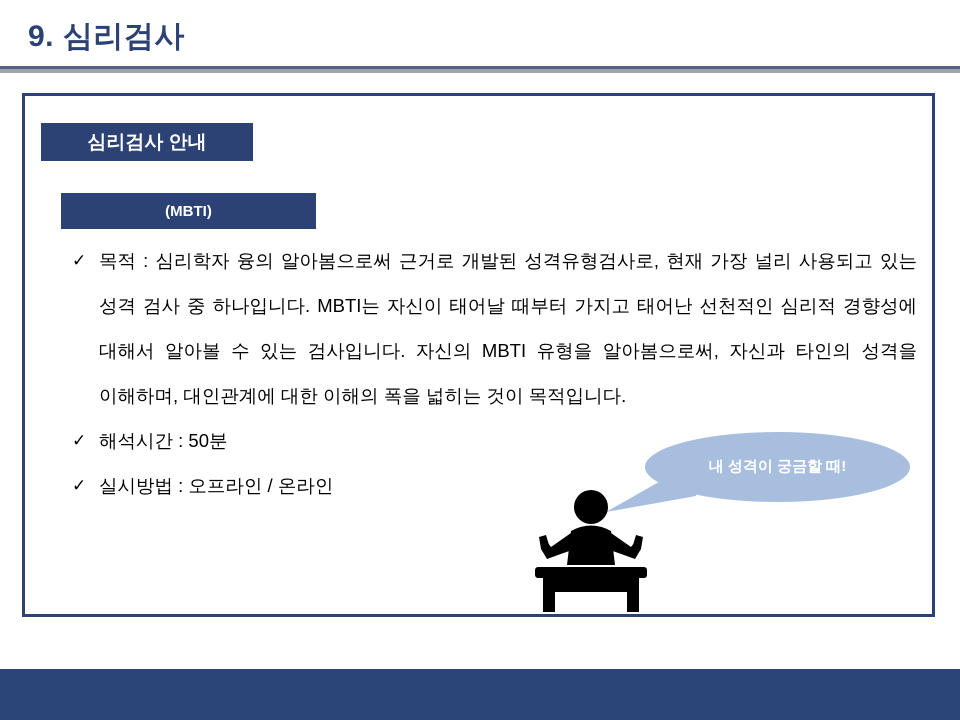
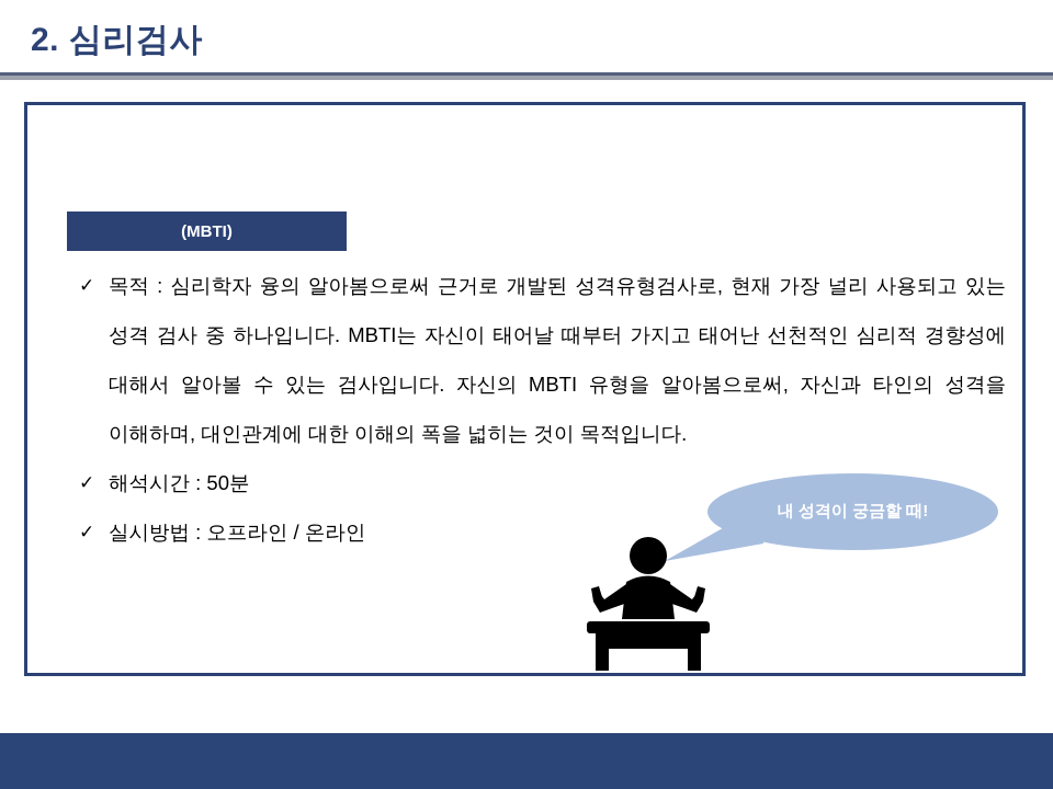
- 9. 심리검사
+ 2. 심리검사
- 심리검사 안내
  (MBTI)
  ✓
  목적 : 심리학자 융의 알아봄으로써 근거로 개발된 성격유형검사로, 현재 가장 널리 사용되고 있는 성격 검사 중 하나입니다. MBTI는 자신이 태어날 때부터 가지고 태어난 선천적인 심리적 경향성에 대해서 알아볼 수 있는 검사입니다. 자신의 MBTI 유형을 알아봄으로써, 자신과 타인의 성격을 이해하며, 대인관계에 대한 이해의 폭을 넓히는 것이 목적입니다.
  ✓
  해석시간 : 50분
  ✓
  실시방법 : 오프라인 / 온라인
  내 성격이 궁금할 때!
